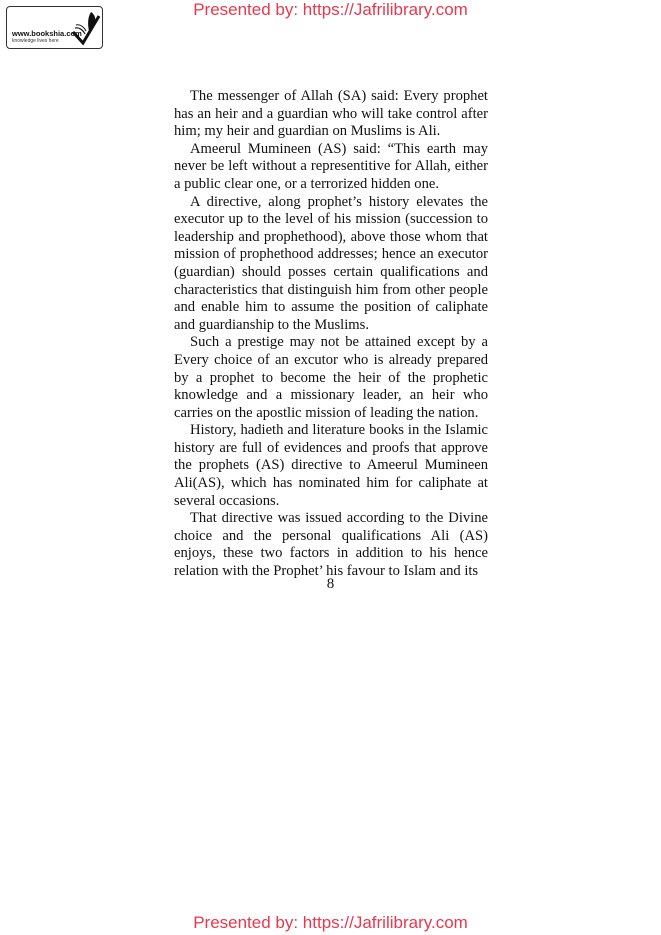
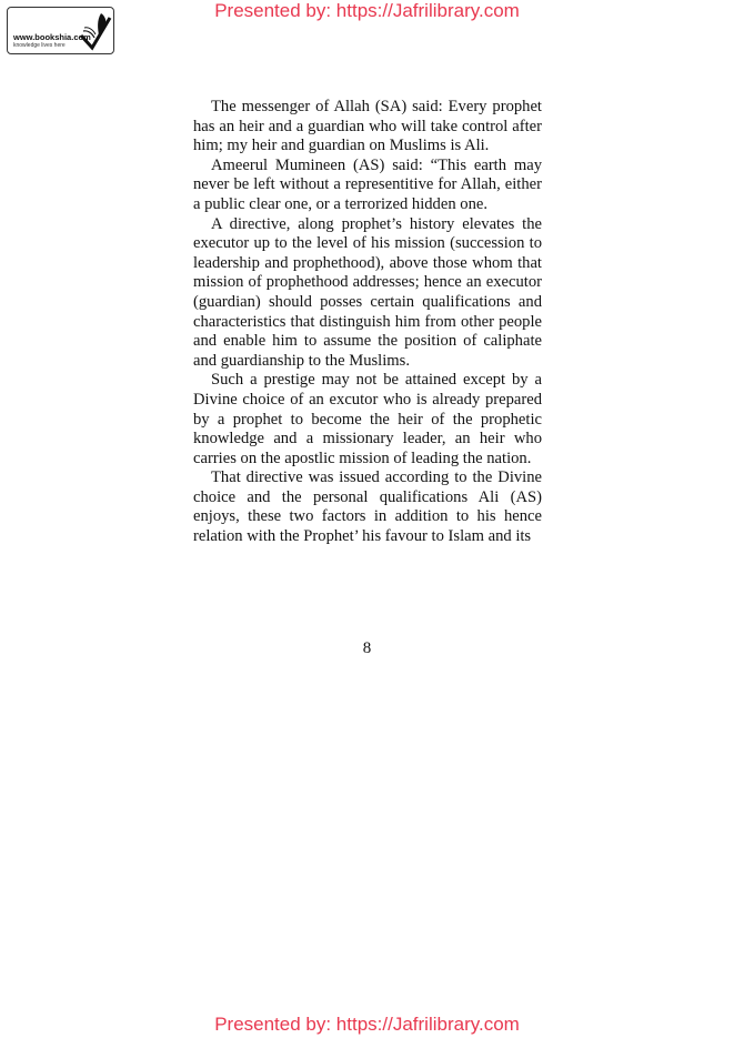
  Presented by: https://Jafrilibrary.com
  www.bookshia.com
  The messenger of Allah (SA) said: Every prophet has an heir and a guardian who will take control after him; my heir and guardian on Muslims is Ali.
  Ameerul Mumineen (AS) said: “This earth may never be left without a representitive for Allah, either a public clear one, or a terrorized hidden one.
  A directive, along prophet’s history elevates the executor up to the level of his mission (succession to leadership and prophethood), above those whom that mission of prophethood addresses; hence an executor (guardian) should posses certain qualifications and characteristics that distinguish him from other people and enable him to assume the position of caliphate and guardianship to the Muslims.
- Such a prestige may not be attained except by a Every choice of an excutor who is already prepared by a prophet to become the heir of the prophetic knowledge and a missionary leader, an heir who carries on the apostlic mission of leading the nation.
+ Such a prestige may not be attained except by a Divine choice of an excutor who is already prepared by a prophet to become the heir of the prophetic knowledge and a missionary leader, an heir who carries on the apostlic mission of leading the nation.
- History, hadieth and literature books in the Islamic history are full of evidences and proofs that approve the prophets (AS) directive to Ameerul Mumineen Ali(AS), which has nominated him for caliphate at several occasions.
  That directive was issued according to the Divine choice and the personal qualifications Ali (AS) enjoys, these two factors in addition to his hence relation with the Prophet’ his favour to Islam and its
  8
  Presented by: https://Jafrilibrary.com
